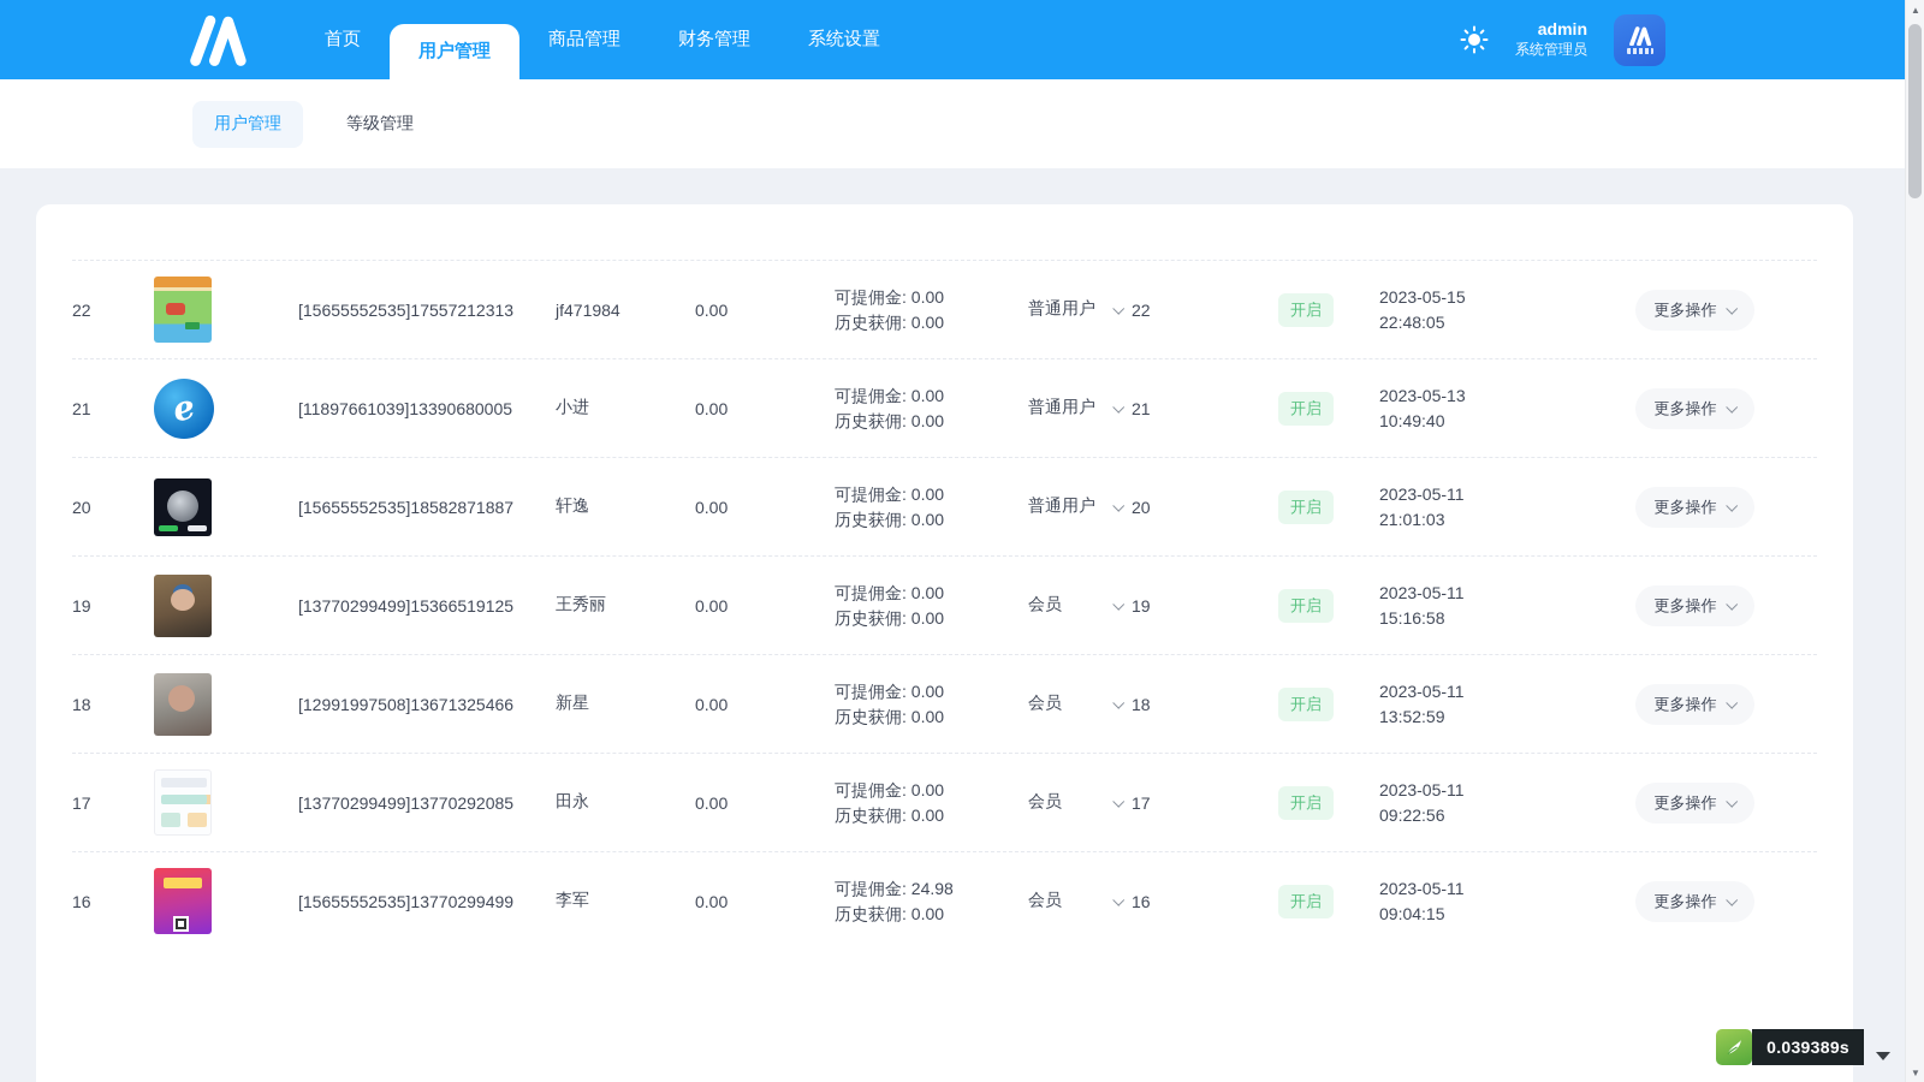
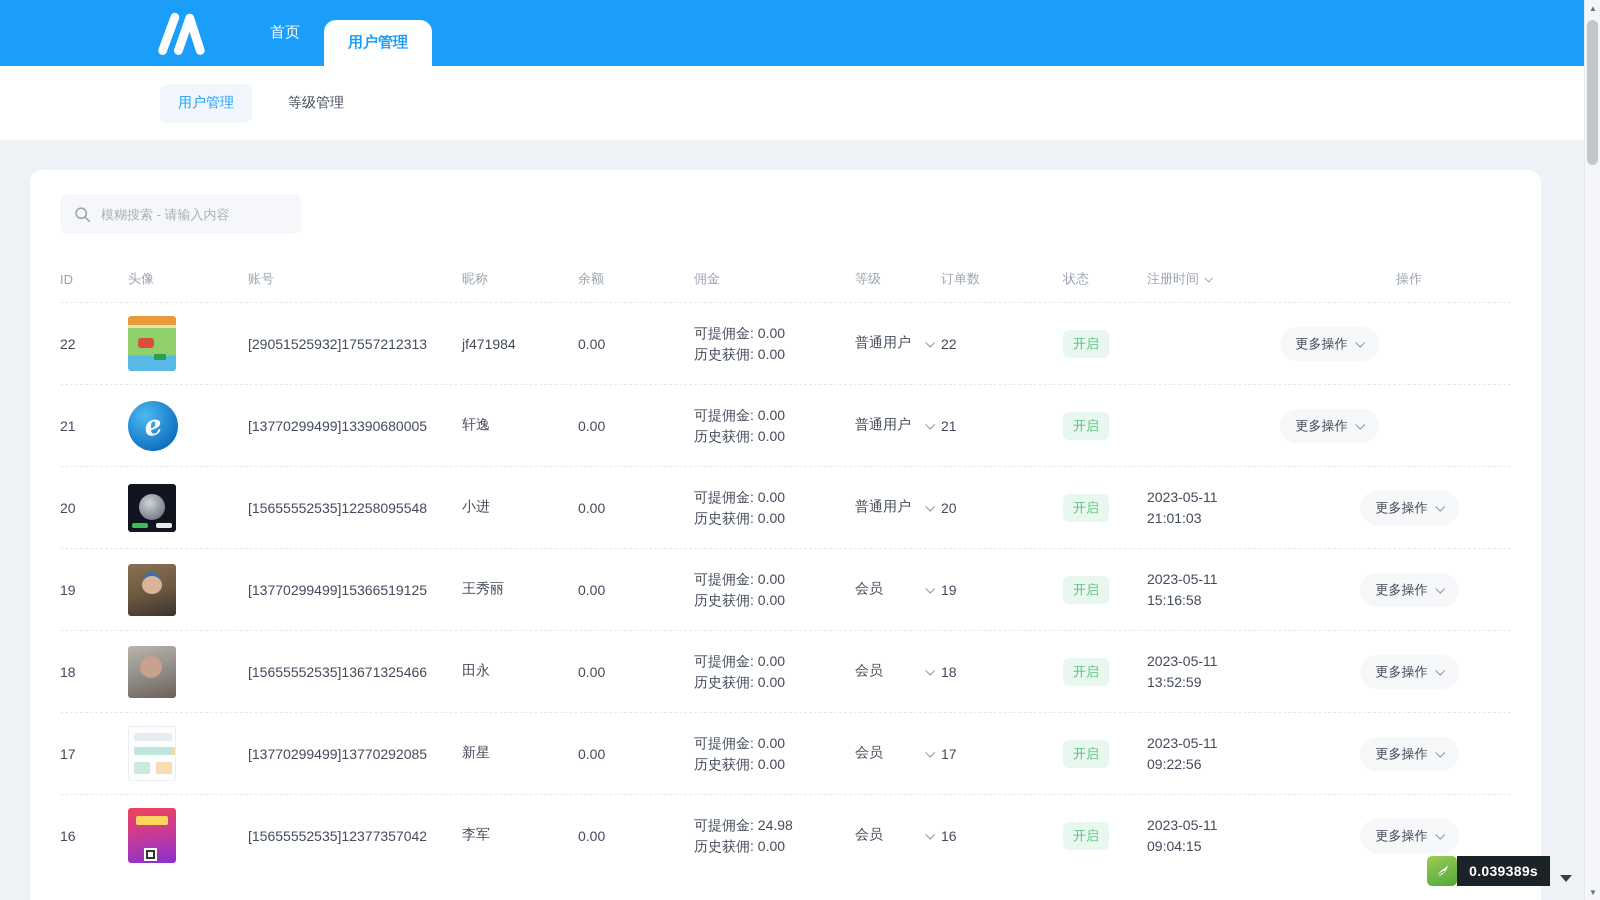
  首页
  用户管理
- 商品管理
- 财务管理
- 系统设置
- admin
- 系统管理员
  用户管理
  等级管理
+ 模糊搜索 - 请输入内容
+ ID
+ 头像
+ 账号
+ 昵称
+ 余额
+ 佣金
+ 等级
+ 订单数
+ 状态
+ 注册时间
+ 操作
  22
- [15655552535]17557212313
+ [29051525932]17557212313
  jf471984
  0.00
  可提佣金: 0.00
  历史获佣: 0.00
  普通用户
  22
  开启
- 2023-05-15
- 22:48:05
  更多操作
  21
- [11897661039]13390680005
+ [13770299499]13390680005
- 小进
+ 轩逸
  0.00
  可提佣金: 0.00
  历史获佣: 0.00
  普通用户
  21
  开启
- 2023-05-13
- 10:49:40
  更多操作
  20
- [15655552535]18582871887
+ [15655552535]12258095548
- 轩逸
+ 小进
  0.00
  可提佣金: 0.00
  历史获佣: 0.00
  普通用户
  20
  开启
  2023-05-11
  21:01:03
  更多操作
  19
  [13770299499]15366519125
  王秀丽
  0.00
  可提佣金: 0.00
  历史获佣: 0.00
  会员
  19
  开启
  2023-05-11
  15:16:58
  更多操作
  18
- [12991997508]13671325466
+ [15655552535]13671325466
- 新星
+ 田永
  0.00
  可提佣金: 0.00
  历史获佣: 0.00
  会员
  18
  开启
  2023-05-11
  13:52:59
  更多操作
  17
  [13770299499]13770292085
- 田永
+ 新星
  0.00
  可提佣金: 0.00
  历史获佣: 0.00
  会员
  17
  开启
  2023-05-11
  09:22:56
  更多操作
  16
- [15655552535]13770299499
+ [15655552535]12377357042
  李军
  0.00
  可提佣金: 24.98
  历史获佣: 0.00
  会员
  16
  开启
  2023-05-11
  09:04:15
  更多操作
  0.039389s
  ▲
  ▼
